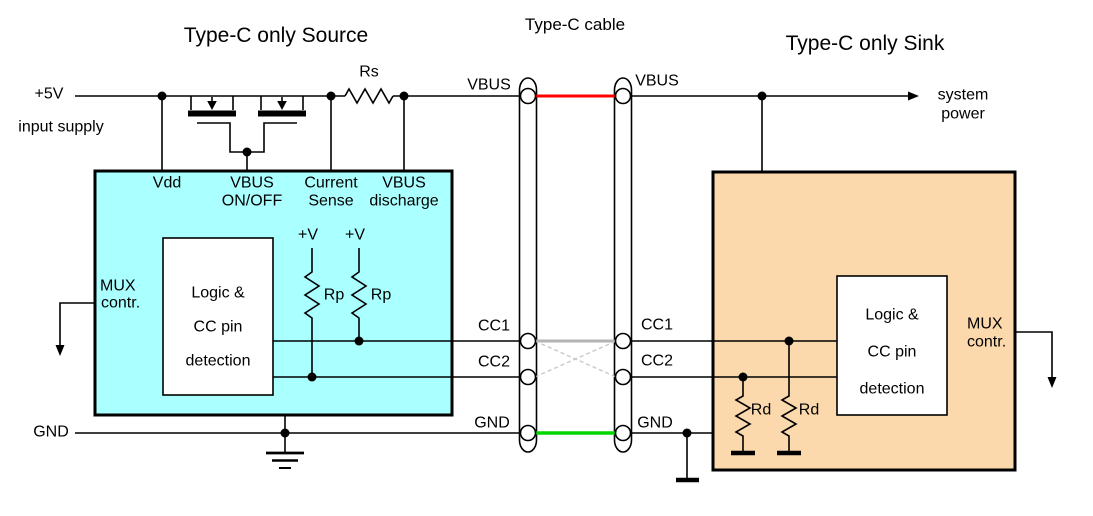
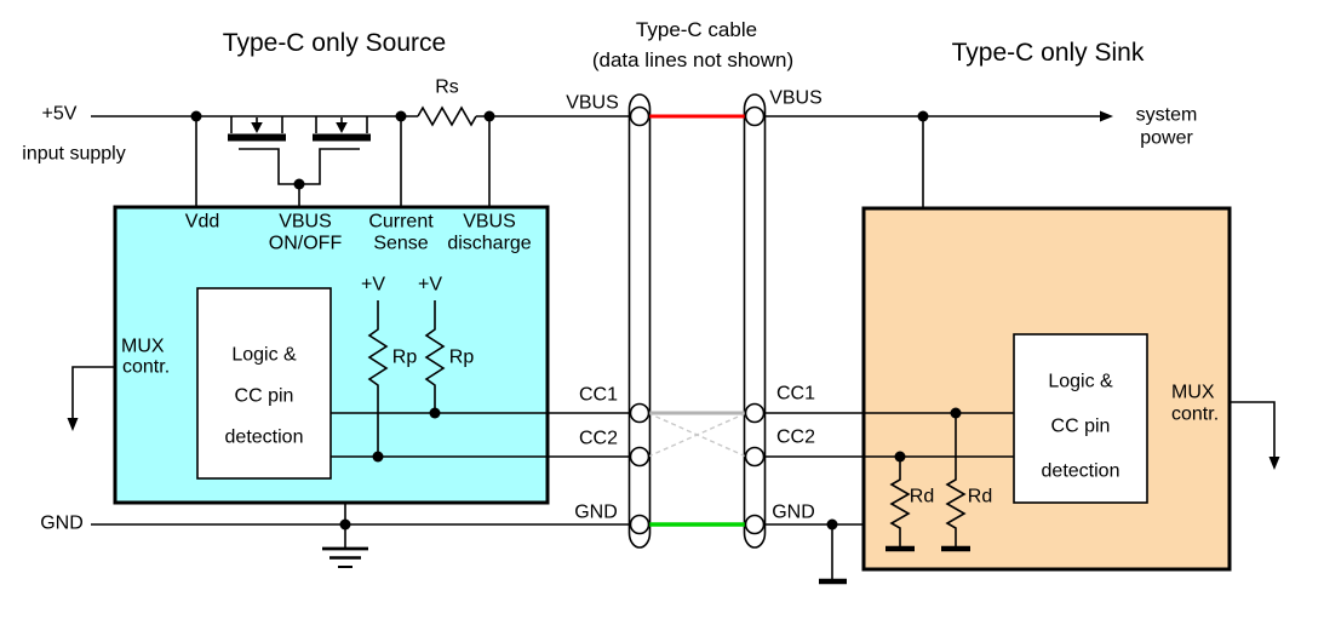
  Type-C only Source
  Type-C cable
+ (data lines not shown)
  Type-C only Sink
  +5V
  input supply
  Rs
  VBUS
  VBUS
  system
  power
  Vdd
  VBUS
  ON/OFF
  Current
  Sense
  VBUS
  discharge
  MUX
  contr.
  +V
  +V
  Rp
  Rp
  Logic &
  CC pin
  detection
  CC1
  CC2
  GND
  CC1
  CC2
  GND
  GND
  Rd
  Rd
  Logic &
  CC pin
  detection
  MUX
  contr.
